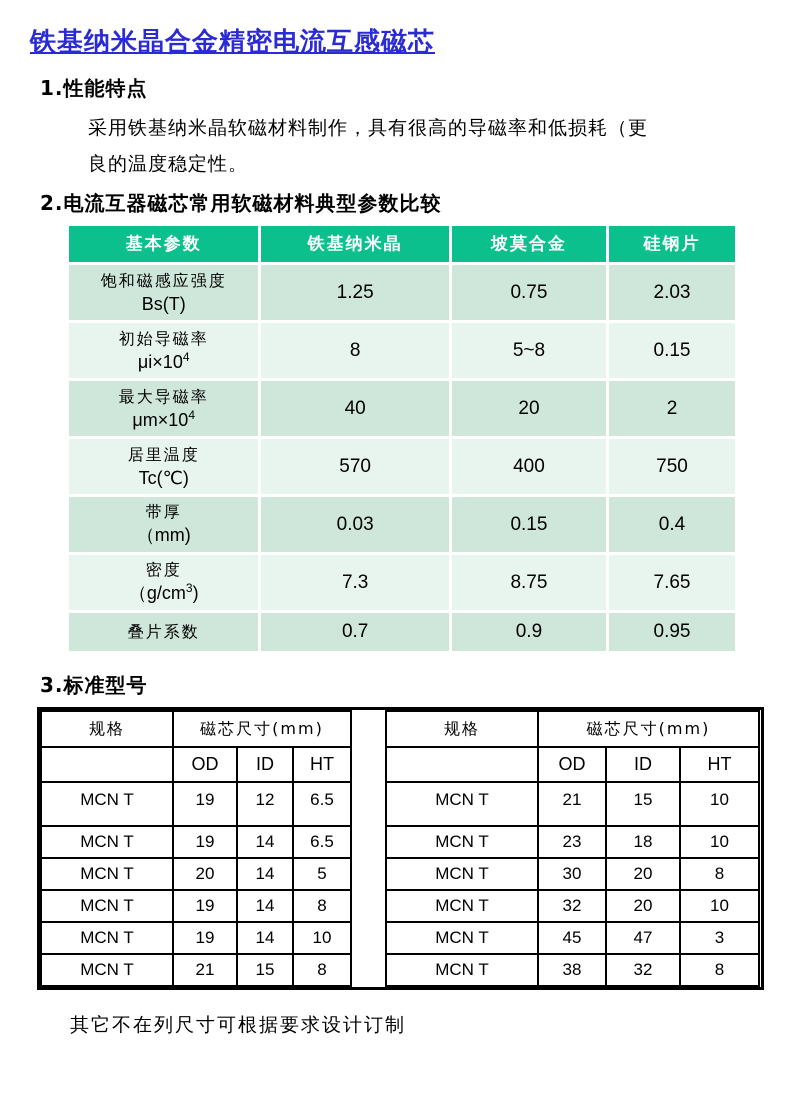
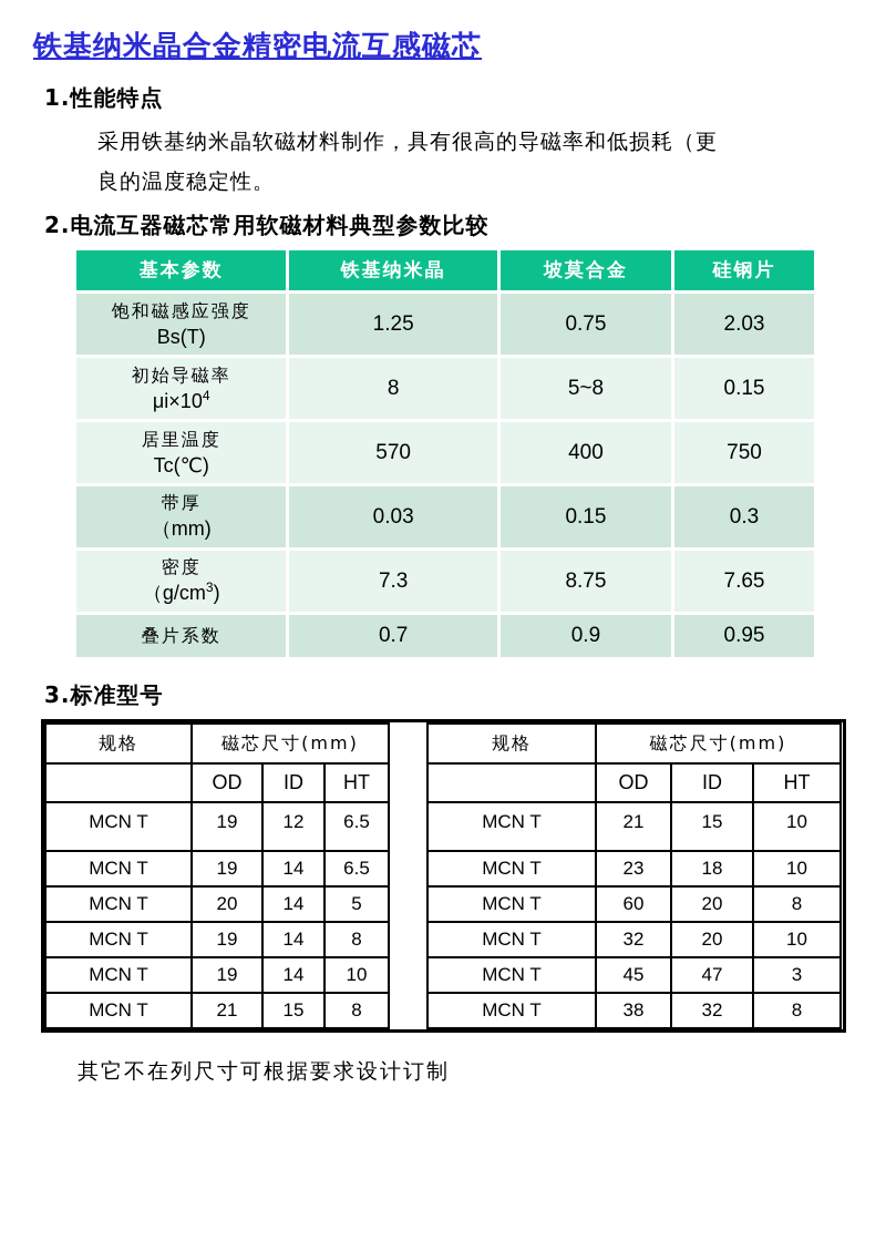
  铁基纳米晶合金精密电流互感磁芯
  1.性能特点
  采用铁基纳米晶软磁材料制作，具有很高的导磁率和低损耗（更
  良的温度稳定性。
  2.电流互器磁芯常用软磁材料典型参数比较
  基本参数	铁基纳米晶	坡莫合金	硅钢片
  饱和磁感应强度 Bs(T)	1.25	0.75	2.03
  初始导磁率 μi×104	8	5~8	0.15
- 最大导磁率 μm×104	40	20	2
  居里温度 Tc(℃)	570	400	750
- 带厚 （mm)	0.03	0.15	0.4
+ 带厚 （mm)	0.03	0.15	0.3
  密度 （g/cm3)	7.3	8.75	7.65
  叠片系数	0.7	0.9	0.95
  3.标准型号
  规格	磁芯尺寸(mm)
  	OD	ID	HT
  MCN T	19	12	6.5
  MCN T	19	14	6.5
  MCN T	20	14	5
  MCN T	19	14	8
  MCN T	19	14	10
  MCN T	21	15	8
  规格	磁芯尺寸(mm)
  	OD	ID	HT
  MCN T	21	15	10
  MCN T	23	18	10
- MCN T	30	20	8
+ MCN T	60	20	8
  MCN T	32	20	10
  MCN T	45	47	3
  MCN T	38	32	8
  其它不在列尺寸可根据要求设计订制
